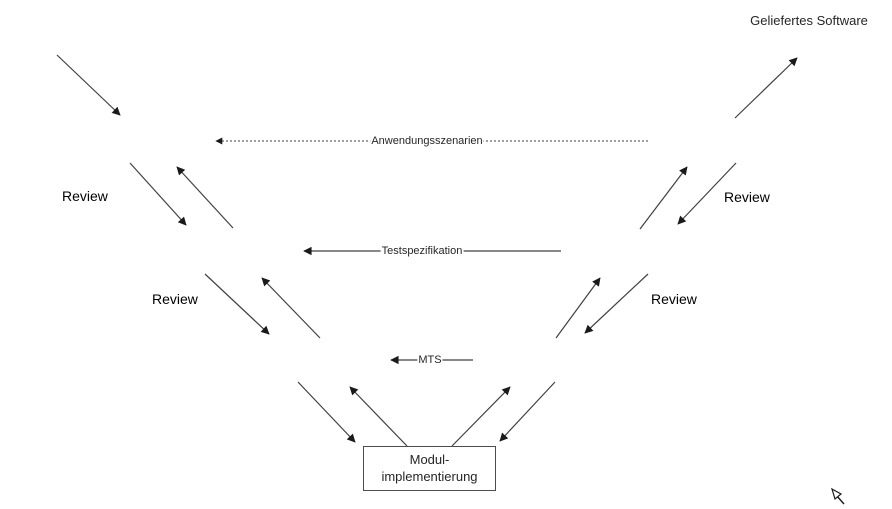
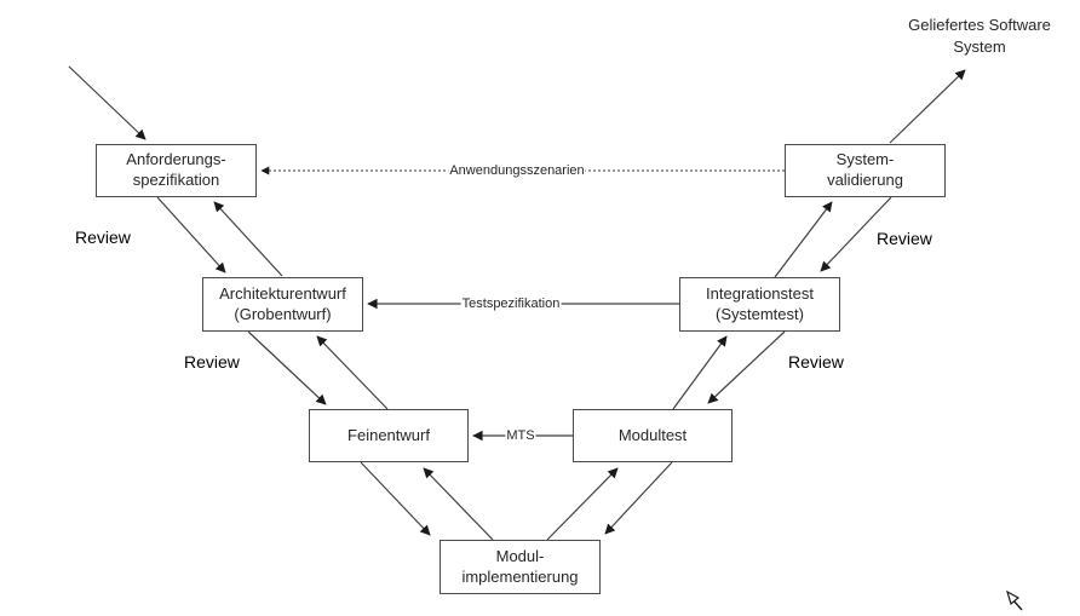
  Geliefertes Software
+ System
+ Anforderungs-
+ spezifikation
+ System-
+ validierung
+ Architekturentwurf
+ (Grobentwurf)
+ Integrationstest
+ (Systemtest)
+ Feinentwurf
+ Modultest
  Modul-
  implementierung
  Anwendungsszenarien
  Testspezifikation
  MTS
  Review
  Review
  Review
  Review
